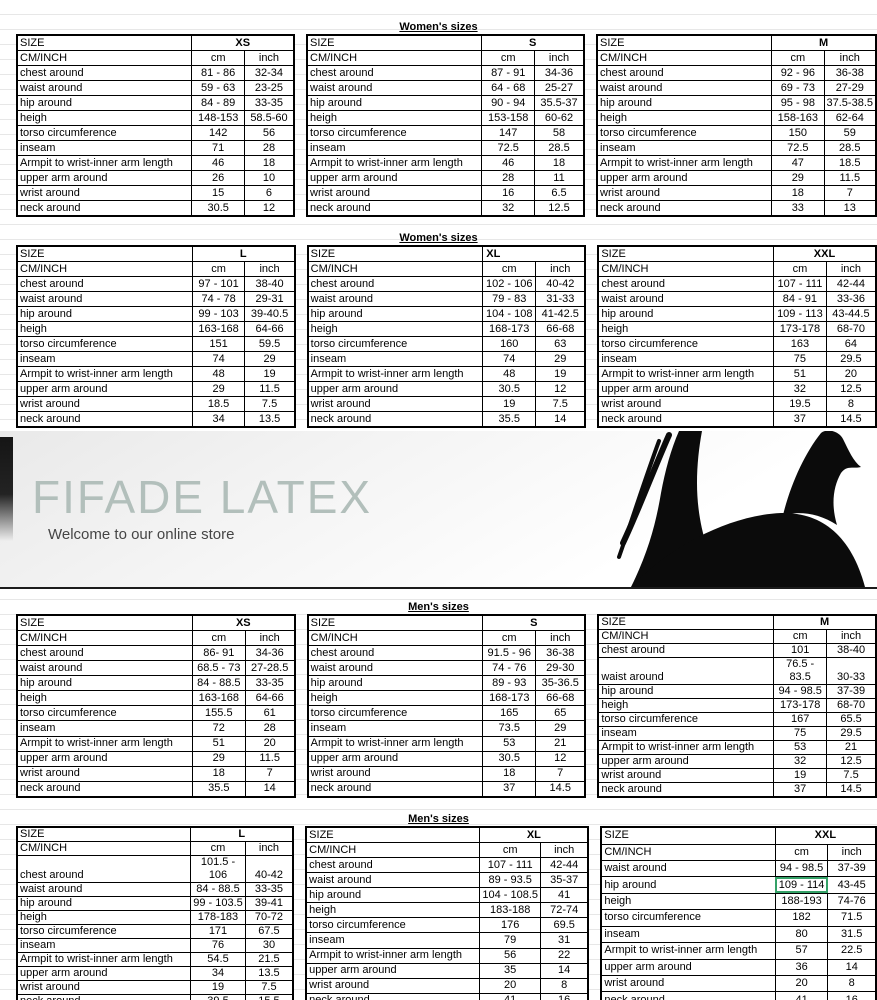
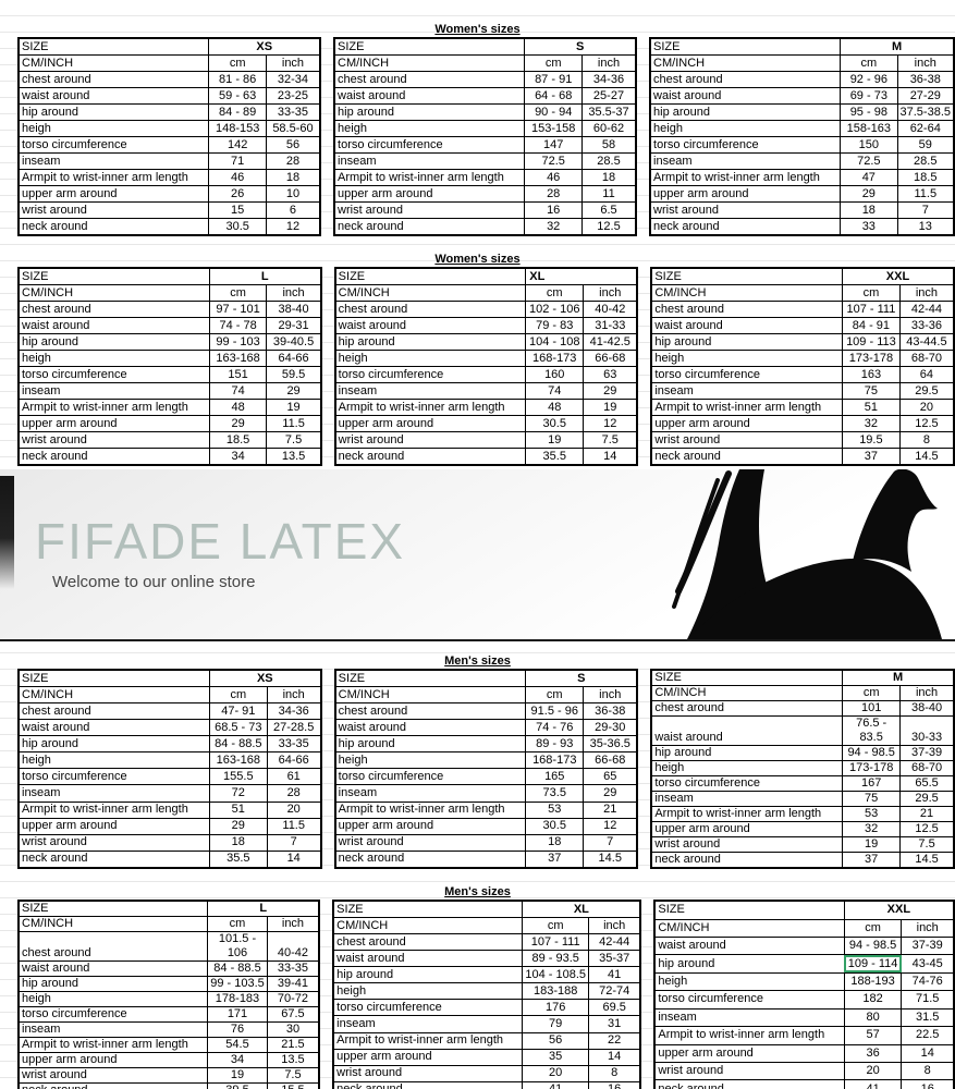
  Women's sizes
  SIZE	XS
  CM/INCH	cm	inch
  chest around	81 - 86	32-34
  waist around	59 - 63	23-25
  hip around	84 - 89	33-35
  heigh	148-153	58.5-60
  torso circumference	142	56
  inseam	71	28
  Armpit to wrist-inner arm length	46	18
  upper arm around	26	10
  wrist around	15	6
  neck around	30.5	12
  SIZE	S
  CM/INCH	cm	inch
  chest around	87 - 91	34-36
  waist around	64 - 68	25-27
  hip around	90 - 94	35.5-37
  heigh	153-158	60-62
  torso circumference	147	58
  inseam	72.5	28.5
  Armpit to wrist-inner arm length	46	18
  upper arm around	28	11
  wrist around	16	6.5
  neck around	32	12.5
  SIZE	M
  CM/INCH	cm	inch
  chest around	92 - 96	36-38
  waist around	69 - 73	27-29
  hip around	95 - 98	37.5-38.5
  heigh	158-163	62-64
  torso circumference	150	59
  inseam	72.5	28.5
  Armpit to wrist-inner arm length	47	18.5
  upper arm around	29	11.5
  wrist around	18	7
  neck around	33	13
  Women's sizes
  SIZE	L
  CM/INCH	cm	inch
  chest around	97 - 101	38-40
  waist around	74 - 78	29-31
  hip around	99 - 103	39-40.5
  heigh	163-168	64-66
  torso circumference	151	59.5
  inseam	74	29
  Armpit to wrist-inner arm length	48	19
  upper arm around	29	11.5
  wrist around	18.5	7.5
  neck around	34	13.5
  SIZE	XL
  CM/INCH	cm	inch
  chest around	102 - 106	40-42
  waist around	79 - 83	31-33
  hip around	104 - 108	41-42.5
  heigh	168-173	66-68
  torso circumference	160	63
  inseam	74	29
  Armpit to wrist-inner arm length	48	19
  upper arm around	30.5	12
  wrist around	19	7.5
  neck around	35.5	14
  SIZE	XXL
  CM/INCH	cm	inch
  chest around	107 - 111	42-44
  waist around	84 - 91	33-36
  hip around	109 - 113	43-44.5
  heigh	173-178	68-70
  torso circumference	163	64
  inseam	75	29.5
  Armpit to wrist-inner arm length	51	20
  upper arm around	32	12.5
  wrist around	19.5	8
  neck around	37	14.5
  FIFADE LATEX
  Welcome to our online store
  Men's sizes
  SIZE	XS
  CM/INCH	cm	inch
- chest around	86- 91	34-36
+ chest around	47- 91	34-36
  waist around	68.5 - 73	27-28.5
  hip around	84 - 88.5	33-35
  heigh	163-168	64-66
  torso circumference	155.5	61
  inseam	72	28
  Armpit to wrist-inner arm length	51	20
  upper arm around	29	11.5
  wrist around	18	7
  neck around	35.5	14
  SIZE	S
  CM/INCH	cm	inch
  chest around	91.5 - 96	36-38
  waist around	74 - 76	29-30
  hip around	89 - 93	35-36.5
  heigh	168-173	66-68
  torso circumference	165	65
  inseam	73.5	29
  Armpit to wrist-inner arm length	53	21
  upper arm around	30.5	12
  wrist around	18	7
  neck around	37	14.5
  SIZE	M
  CM/INCH	cm	inch
  chest around	101	38-40
  waist around	76.5 - 83.5	30-33
  hip around	94 - 98.5	37-39
  heigh	173-178	68-70
  torso circumference	167	65.5
  inseam	75	29.5
  Armpit to wrist-inner arm length	53	21
  upper arm around	32	12.5
  wrist around	19	7.5
  neck around	37	14.5
  Men's sizes
  SIZE	L
  CM/INCH	cm	inch
  chest around	101.5 - 106	40-42
  waist around	84 - 88.5	33-35
  hip around	99 - 103.5	39-41
  heigh	178-183	70-72
  torso circumference	171	67.5
  inseam	76	30
  Armpit to wrist-inner arm length	54.5	21.5
  upper arm around	34	13.5
  wrist around	19	7.5
  SIZE	XL
  CM/INCH	cm	inch
  chest around	107 - 111	42-44
  waist around	89 - 93.5	35-37
  hip around	104 - 108.5	41
  heigh	183-188	72-74
  torso circumference	176	69.5
  inseam	79	31
  Armpit to wrist-inner arm length	56	22
  upper arm around	35	14
  wrist around	20	8
  SIZE	XXL
  CM/INCH	cm	inch
  waist around	94 - 98.5	37-39
  hip around	109 - 114	43-45
  heigh	188-193	74-76
  torso circumference	182	71.5
  inseam	80	31.5
  Armpit to wrist-inner arm length	57	22.5
  upper arm around	36	14
  wrist around	20	8
